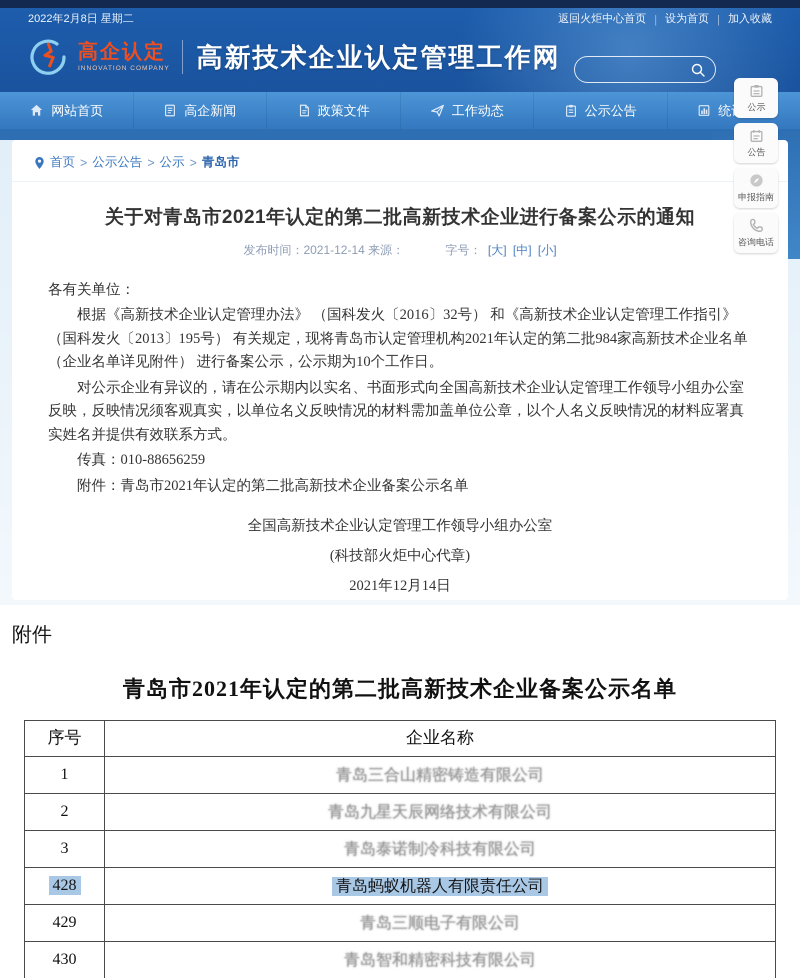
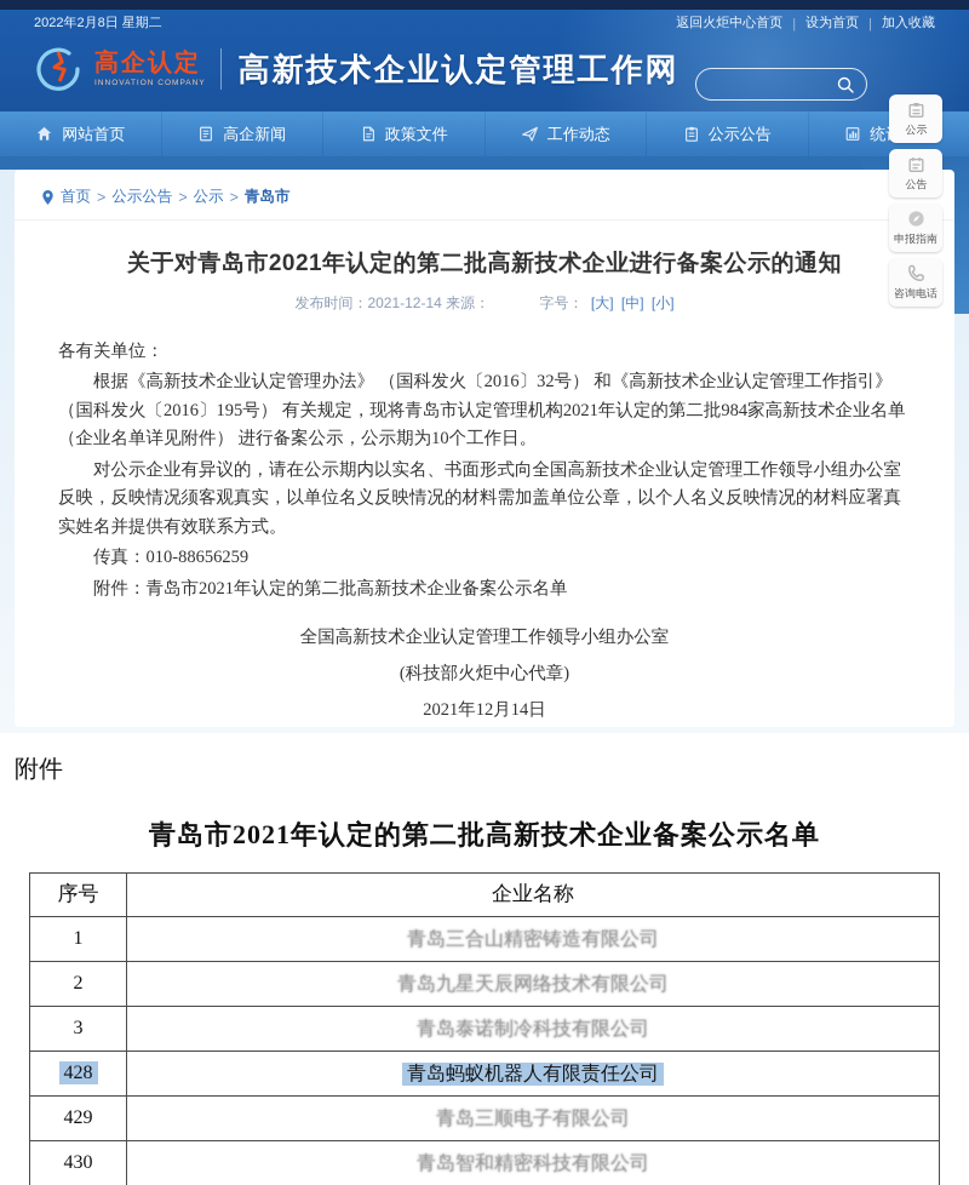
  2022年2月8日 星期二
  返回火炬中心首页
  |
  设为首页
  |
  加入收藏
  高企认定
  高新技术企业认定管理工作网
  网站首页
  高企新闻
  政策文件
  工作动态
  公示公告
  公示
  公告
  申报指南
  咨询电话
  首页
  >
  公示公告
  >
  公示
  >
  青岛市
  关于对青岛市2021年认定的第二批高新技术企业进行备案公示的通知
  发布时间：2021-12-14 来源： 字号： [大] [中] [小]
  各有关单位：
- 根据《高新技术企业认定管理办法》 （国科发火〔2016〕32号） 和《高新技术企业认定管理工作指引》 （国科发火〔2013〕195号） 有关规定，现将青岛市认定管理机构2021年认定的第二批984家高新技术企业名单 （企业名单详见附件） 进行备案公示，公示期为10个工作日。
+ 根据《高新技术企业认定管理办法》 （国科发火〔2016〕32号） 和《高新技术企业认定管理工作指引》 （国科发火〔2016〕195号） 有关规定，现将青岛市认定管理机构2021年认定的第二批984家高新技术企业名单 （企业名单详见附件） 进行备案公示，公示期为10个工作日。
  对公示企业有异议的，请在公示期内以实名、书面形式向全国高新技术企业认定管理工作领导小组办公室反映，反映情况须客观真实，以单位名义反映情况的材料需加盖单位公章，以个人名义反映情况的材料应署真实姓名并提供有效联系方式。
  传真：010-88656259
  附件：青岛市2021年认定的第二批高新技术企业备案公示名单
  全国高新技术企业认定管理工作领导小组办公室
  (科技部火炬中心代章)
  2021年12月14日
  附件
  青岛市2021年认定的第二批高新技术企业备案公示名单
  序号	企业名称
  1	青岛三合山精密铸造有限公司
  2	青岛九星天辰网络技术有限公司
  3	青岛泰诺制冷科技有限公司
  428	青岛蚂蚁机器人有限责任公司
  429	青岛三顺电子有限公司
  430	青岛智和精密科技有限公司
